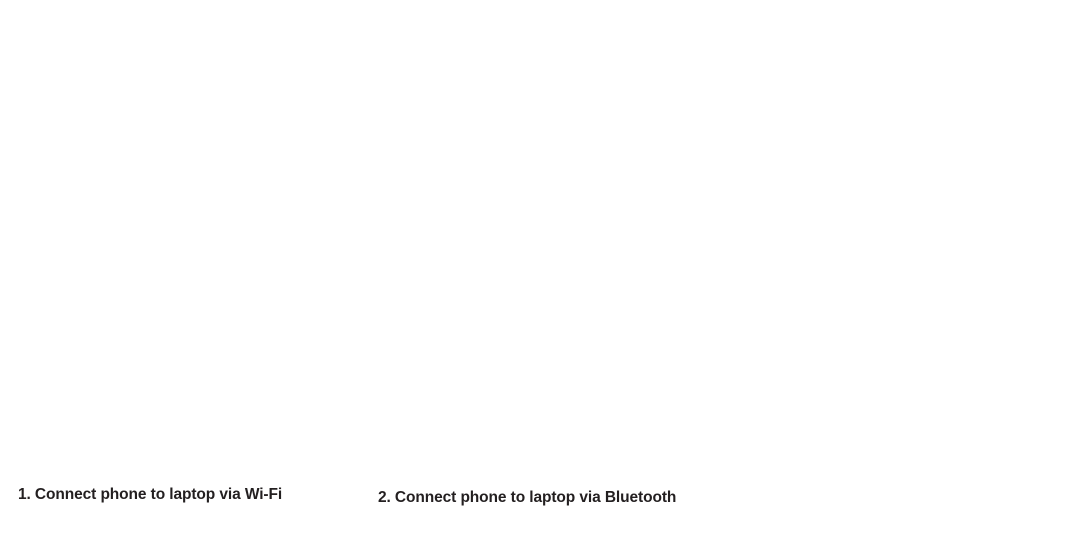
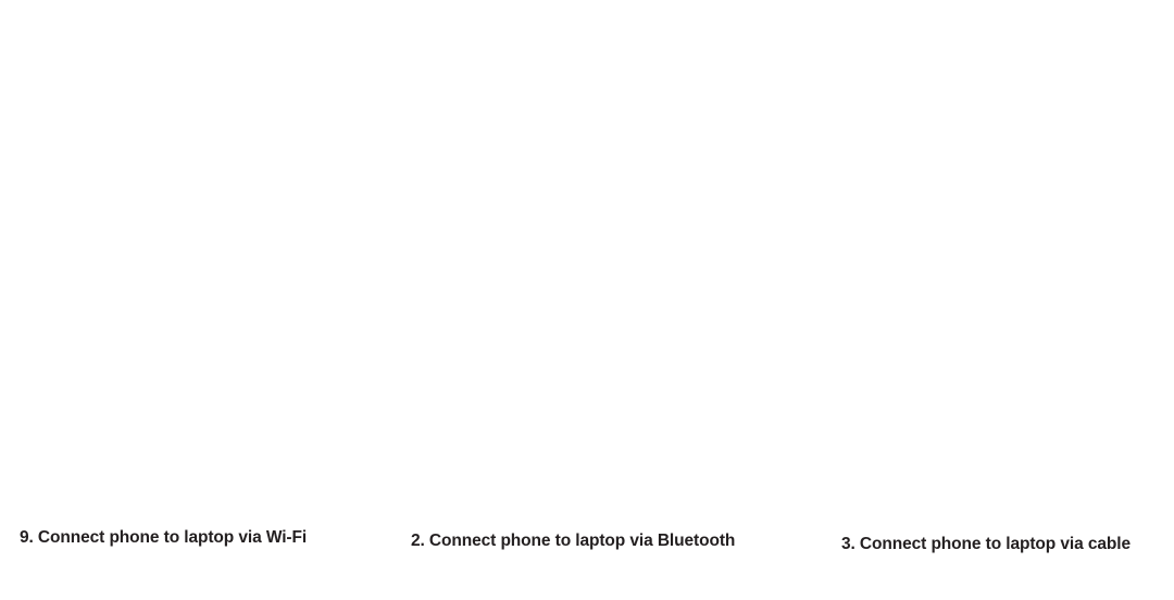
- 1. Connect phone to laptop via Wi-Fi
+ 9. Connect phone to laptop via Wi-Fi
  2. Connect phone to laptop via Bluetooth
+ 3. Connect phone to laptop via cable
